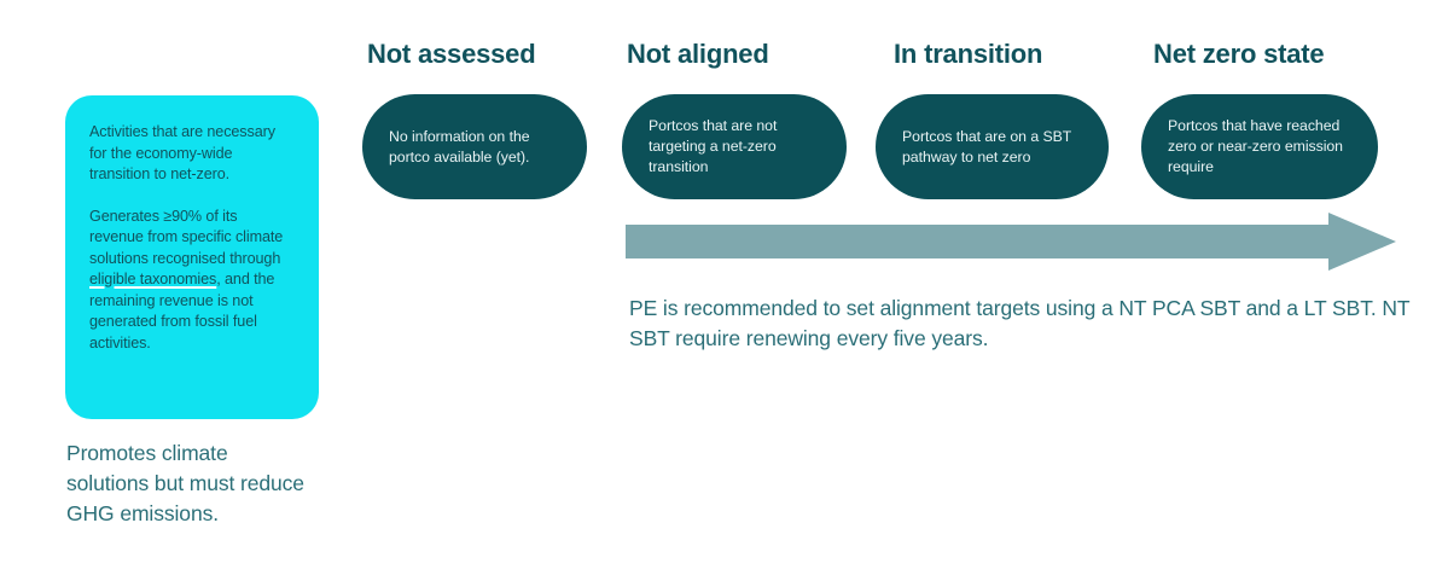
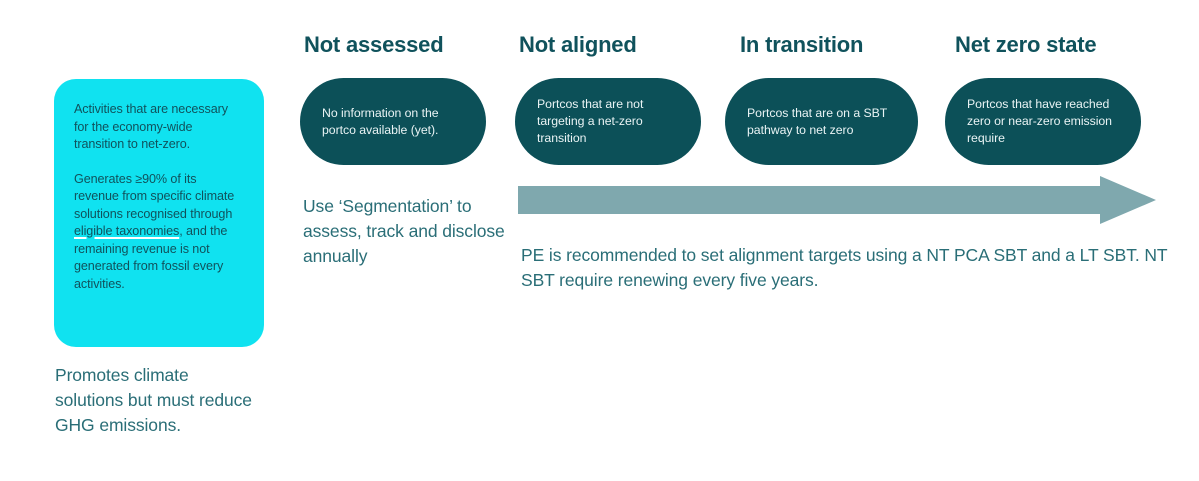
  Not assessed
  Not aligned
  In transition
  Net zero state
  Activities that are necessary for the economy-wide transition to net-zero.
- Generates ≥90% of its revenue from specific climate solutions recognised through eligible taxonomies, and the remaining revenue is not generated from fossil fuel activities.
+ Generates ≥90% of its revenue from specific climate solutions recognised through eligible taxonomies, and the remaining revenue is not generated from fossil every activities.
  Promotes climate solutions but must reduce GHG emissions.
  No information on the portco available (yet).
  Portcos that are not targeting a net-zero transition
  Portcos that are on a SBT pathway to net zero
  Portcos that have reached zero or near-zero emission require
+ Use ‘Segmentation’ to assess, track and disclose annually
  PE is recommended to set alignment targets using a NT PCA SBT and a LT SBT. NT SBT require renewing every five years.
